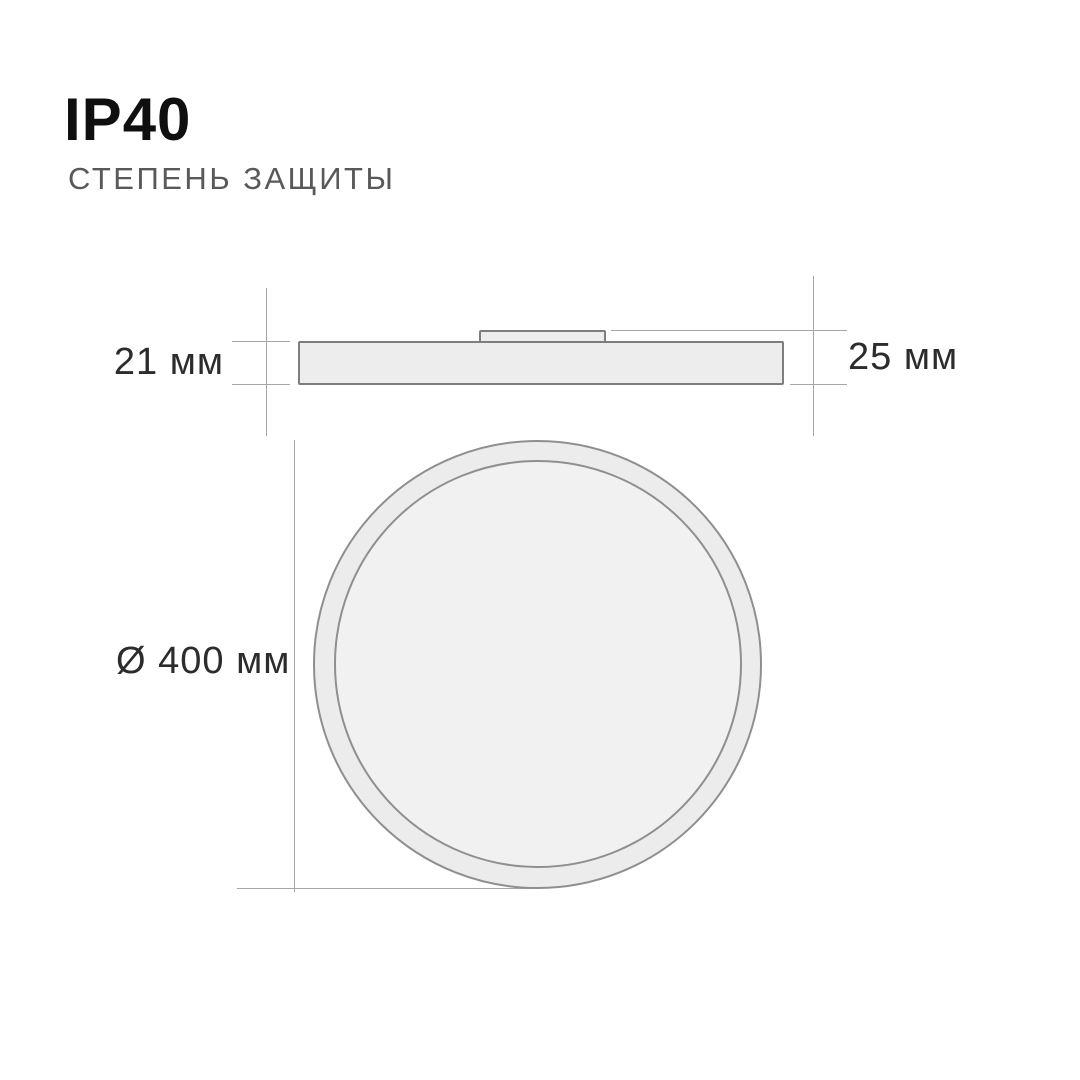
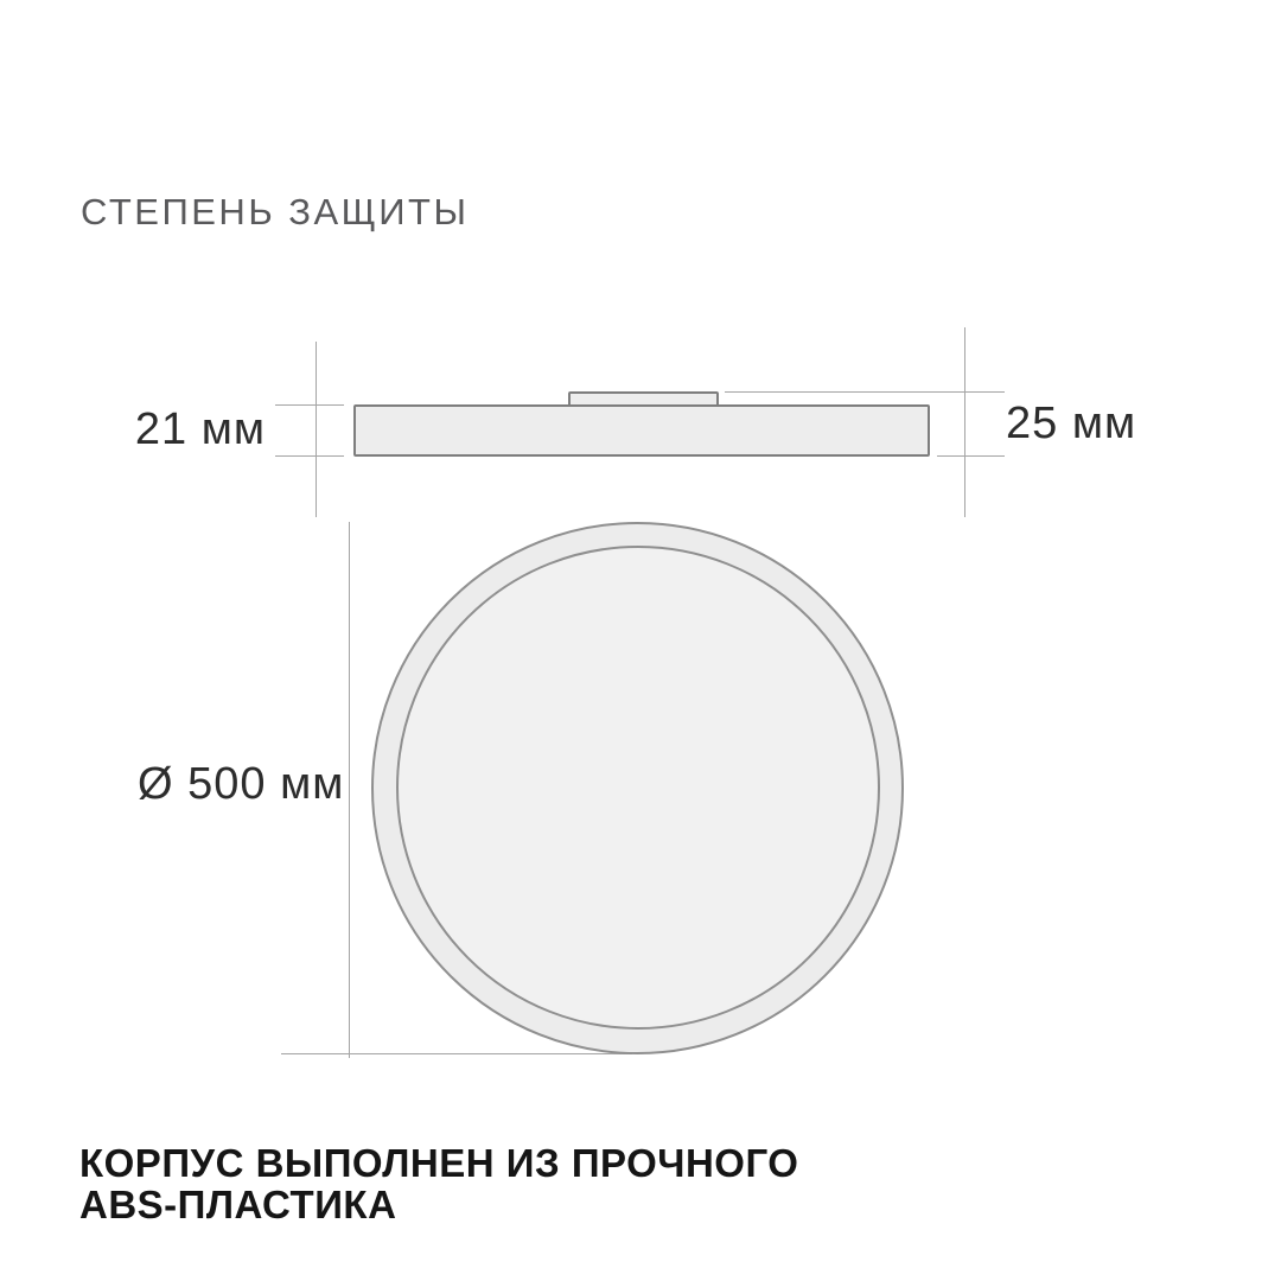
- IP40
  СТЕПЕНЬ ЗАЩИТЫ
  21 мм
  25 мм
- Ø 400 мм
+ Ø 500 мм
+ КОРПУС ВЫПОЛНЕН ИЗ ПРОЧНОГО
+ ABS-ПЛАСТИКА
